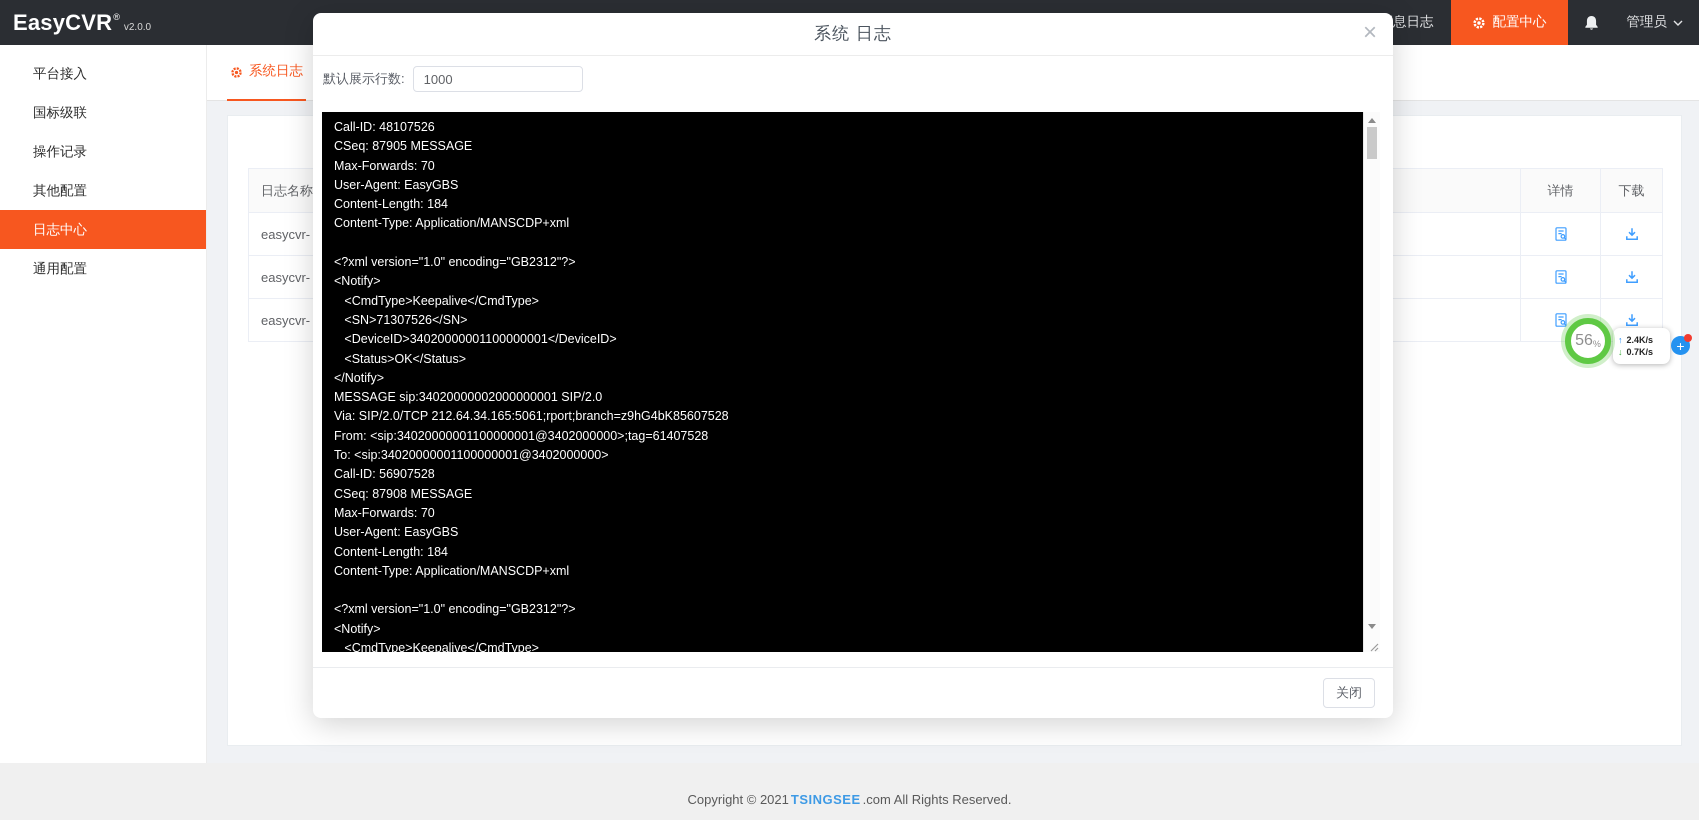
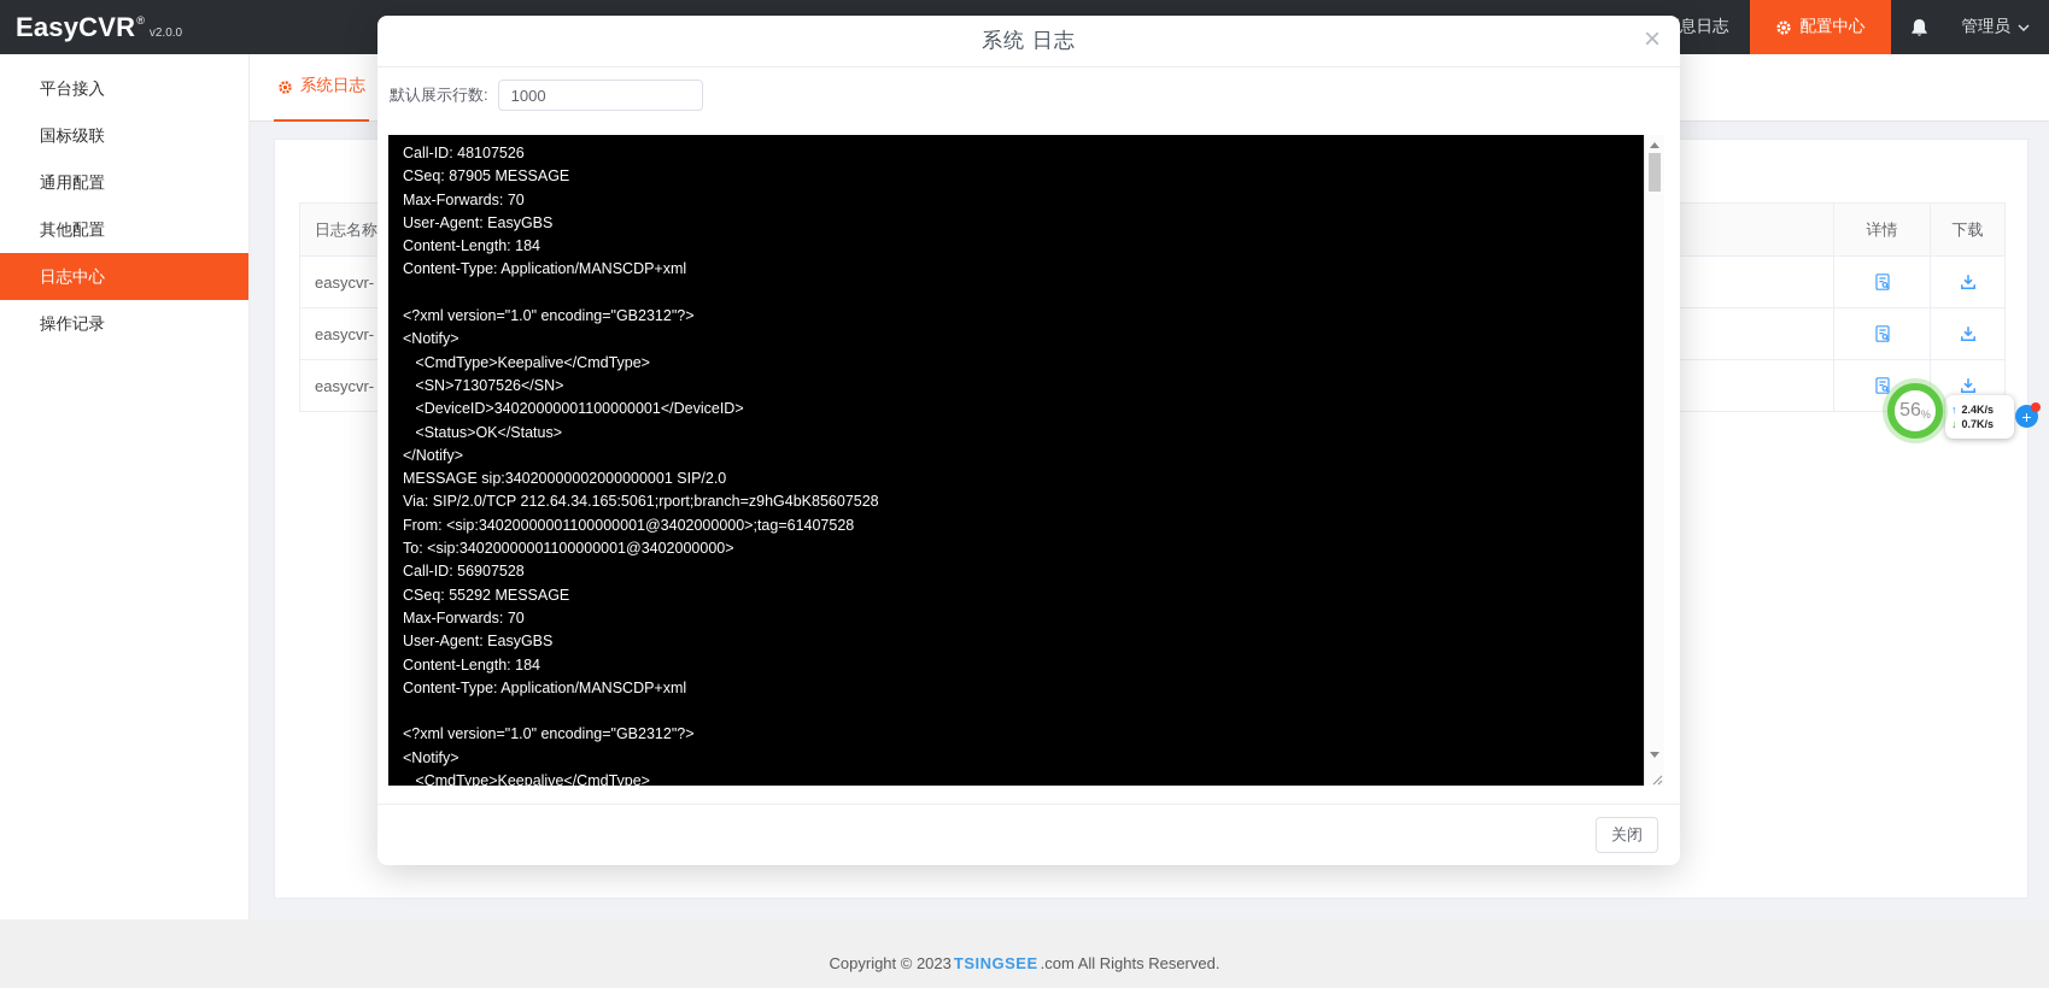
  EasyCVR
  ®
  v2.0.0
  息日志
  配置中心
  管理员
  平台接入
  国标级联
- 操作记录
+ 通用配置
  其他配置
  日志中心
- 通用配置
+ 操作记录
  系统日志
  日志名称
  详情
  下载
  easycvr-
  easycvr-
  easycvr-
  ↑
  2.4K/s
  ↓
  0.7K/s
  56
  %
  +
- Copyright © 2021
+ Copyright © 2023
  TSINGSEE
  .com All Rights Reserved.
  系统 日志
  ×
  默认展示行数:
  1000
  Call-ID: 48107526
  CSeq: 87905 MESSAGE
  Max-Forwards: 70
  User-Agent: EasyGBS
  Content-Length: 184
  Content-Type: Application/MANSCDP+xml
  <?xml version="1.0" encoding="GB2312"?>
  <Notify>
  <CmdType>Keepalive</CmdType>
  <SN>71307526</SN>
  <DeviceID>34020000001100000001</DeviceID>
  <Status>OK</Status>
  </Notify>
  MESSAGE sip:34020000002000000001 SIP/2.0
  Via: SIP/2.0/TCP 212.64.34.165:5061;rport;branch=z9hG4bK85607528
  From: <sip:34020000001100000001@3402000000>;tag=61407528
  To: <sip:34020000001100000001@3402000000>
  Call-ID: 56907528
- CSeq: 87908 MESSAGE
+ CSeq: 55292 MESSAGE
  Max-Forwards: 70
  User-Agent: EasyGBS
  Content-Length: 184
  Content-Type: Application/MANSCDP+xml
  <?xml version="1.0" encoding="GB2312"?>
  <Notify>
  <CmdType>Keepalive</CmdType>
  关闭
